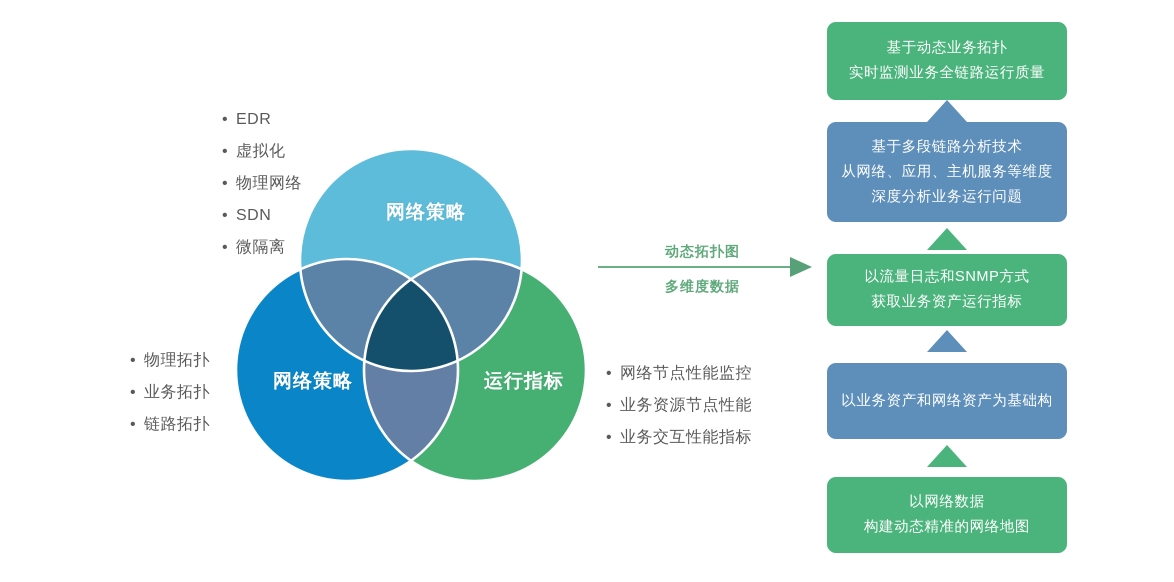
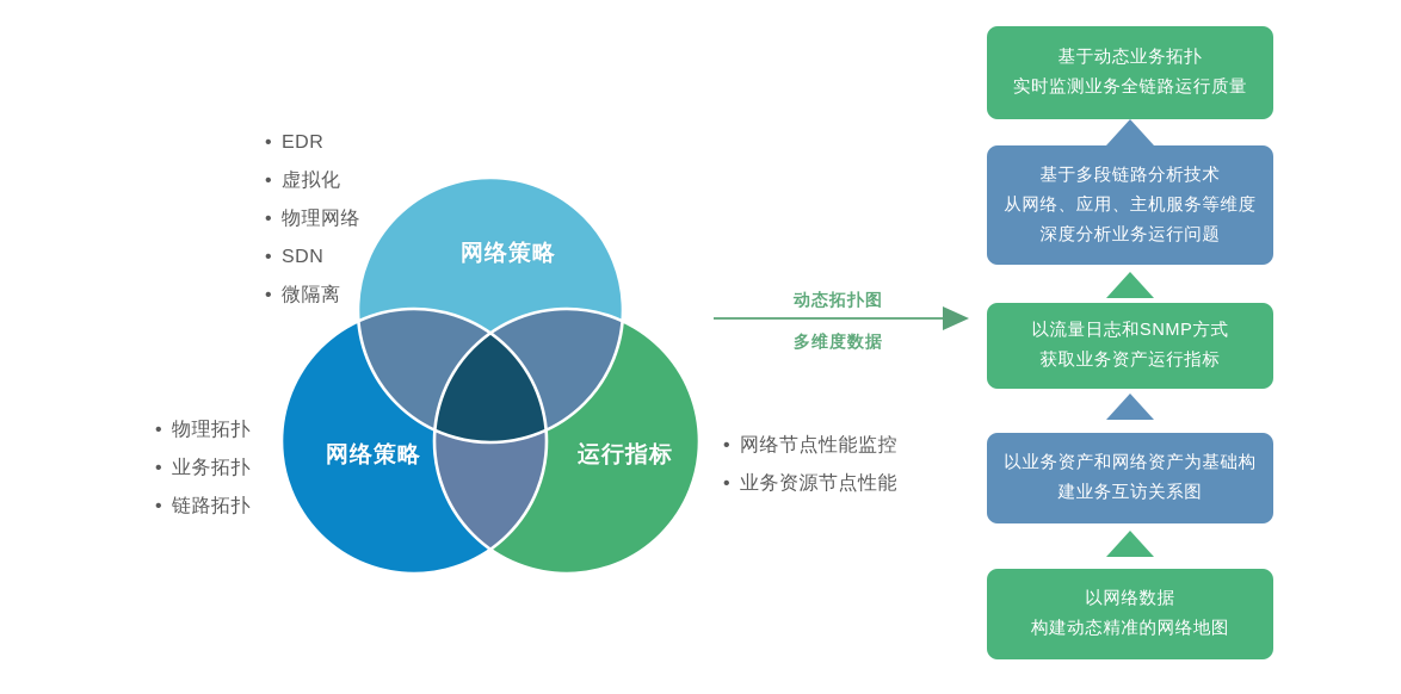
  • EDR
  • 虚拟化
  • 物理网络
  • SDN
  • 微隔离
  • 物理拓扑
  • 业务拓扑
  • 链路拓扑
  • 网络节点性能监控
  • 业务资源节点性能
- • 业务交互性能指标
  网络策略
  网络策略
  运行指标
  动态拓扑图
  多维度数据
  基于动态业务拓扑
  实时监测业务全链路运行质量
  基于多段链路分析技术
  从网络、应用、主机服务等维度
  深度分析业务运行问题
  以流量日志和SNMP方式
  获取业务资产运行指标
  以业务资产和网络资产为基础构
+ 建业务互访关系图
  以网络数据
  构建动态精准的网络地图
